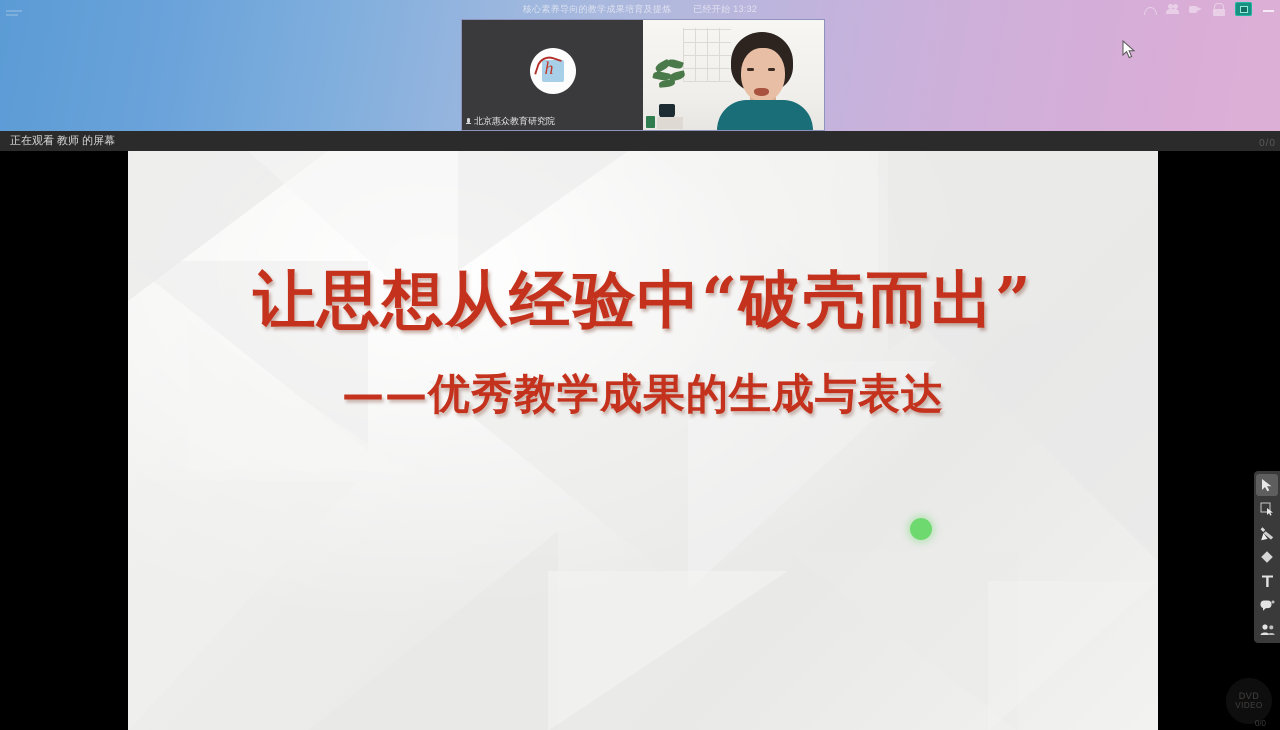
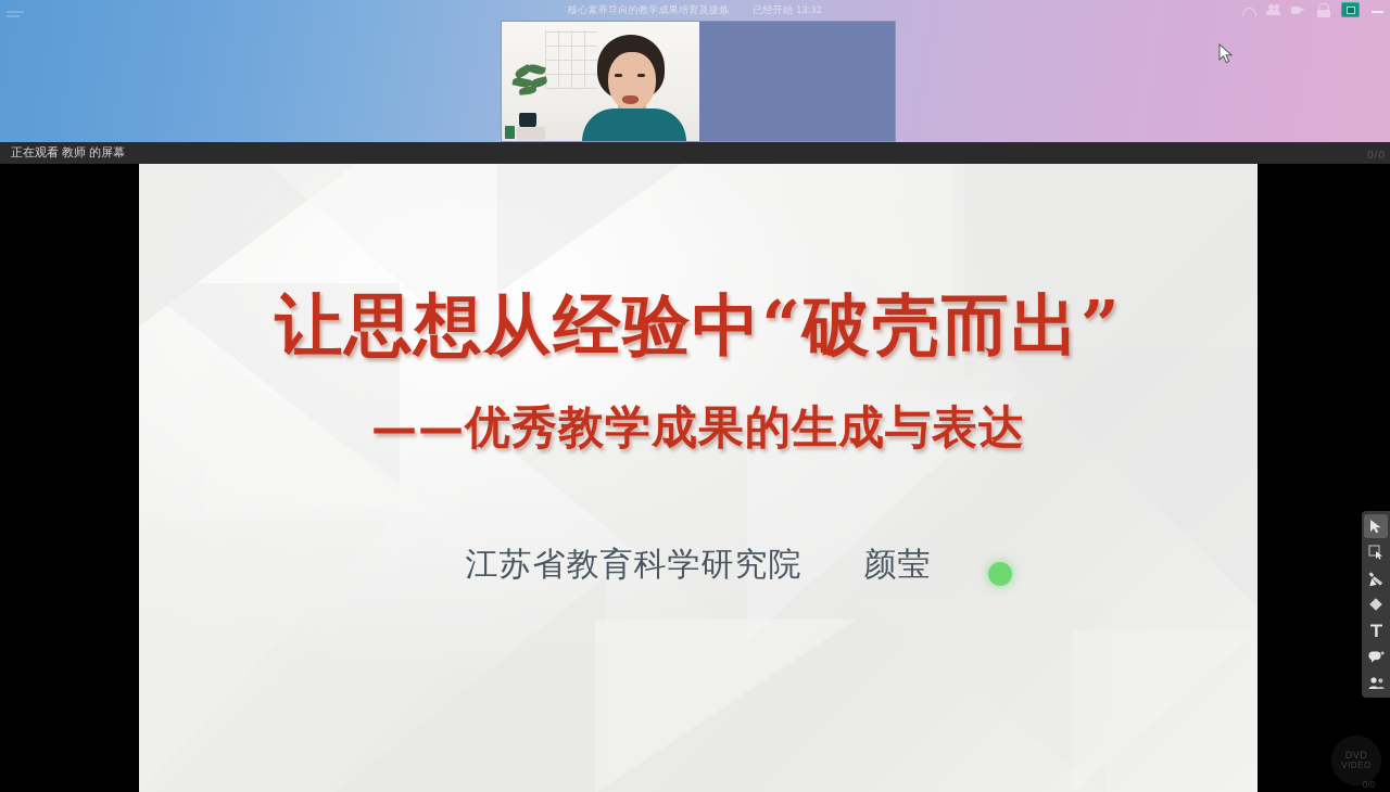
  核心素养导向的教学成果培育及提炼 已经开始 13:32
- 北京惠众教育研究院
  正在观看 教师 的屏幕
  0/0
  让思想从经验中“破壳而出”
  ——优秀教学成果的生成与表达
+ 江苏省教育科学研究院 颜莹
  DVD
  VIDEO
  0/0
